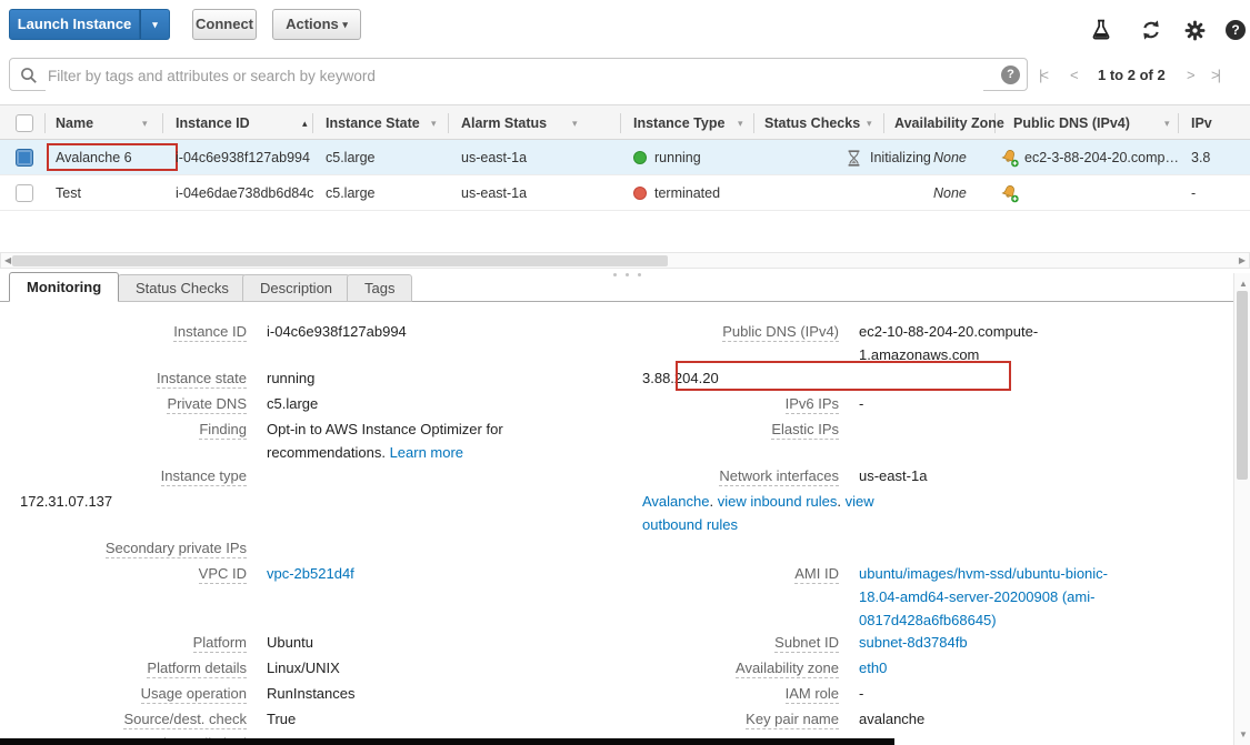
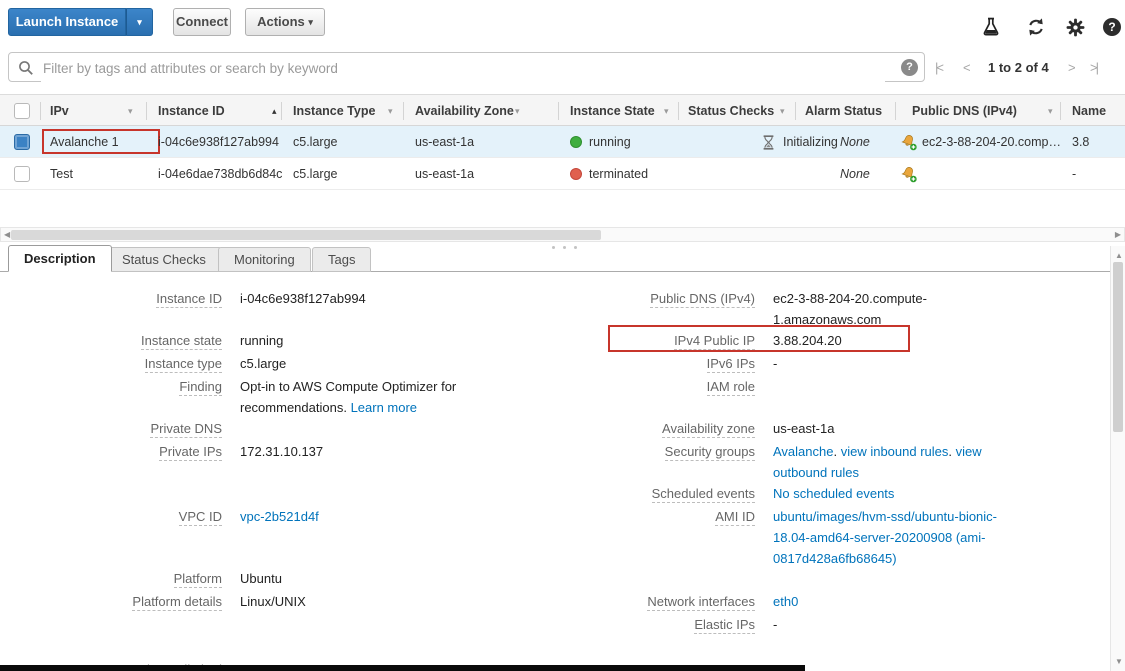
  Launch Instance
  ▾
  Connect
  Actions ▾
  ?
  Filter by tags and attributes or search by keyword
  ?
  |<
  <
- 1 to 2 of 2
+ 1 to 2 of 4
  >
  >|
- Name
+ IPv
  ▾
  Instance ID
  ▴
- Instance State
+ Instance Type
  ▾
- Alarm Status
+ Availability Zone
  ▾
- Instance Type
+ Instance State
  ▾
  Status Checks
  ▾
- Availability Zone
+ Alarm Status
  Public DNS (IPv4)
  ▾
- IPv
+ Name
- Avalanche 6
+ Avalanche 1
  i-04c6e938f127ab994
  c5.large
  us-east-1a
  running
  Initializing
  None
  ec2-3-88-204-20.comp…
  3.8
  Test
  i-04e6dae738db6d84c
  c5.large
  us-east-1a
  terminated
  None
  -
  ◀
  ▶
- Monitoring
+ Description
  Status Checks
- Description
+ Monitoring
  Tags
  Instance ID
  i-04c6e938f127ab994
  Instance state
  running
- Private DNS
+ Instance type
  c5.large
  Finding
- Opt-in to AWS Instance Optimizer for recommendations. Learn more
+ Opt-in to AWS Compute Optimizer for recommendations. Learn more
- Instance type
+ Private DNS
+ Private IPs
- 172.31.07.137
+ 172.31.10.137
- Secondary private IPs
  VPC ID
  vpc-2b521d4f
  Platform
  Ubuntu
  Platform details
  Linux/UNIX
- Usage operation
- RunInstances
- Source/dest. check
- True
  Public DNS (IPv4)
- ec2-10-88-204-20.compute-1.amazonaws.com
+ ec2-3-88-204-20.compute-1.amazonaws.com
+ IPv4 Public IP
  3.88.204.20
  IPv6 IPs
  -
- Elastic IPs
+ IAM role
- Network interfaces
+ Availability zone
  us-east-1a
+ Security groups
  Avalanche. view inbound rules. view outbound rules
+ Scheduled events
+ No scheduled events
  AMI ID
  ubuntu/images/hvm-ssd/ubuntu-bionic-18.04-amd64-server-20200908 (ami-0817d428a6fb68645)
- Subnet ID
- subnet-8d3784fb
- Availability zone
+ Network interfaces
  eth0
- IAM role
+ Elastic IPs
  -
- Key pair name
- avalanche
  ▲
  ▼
